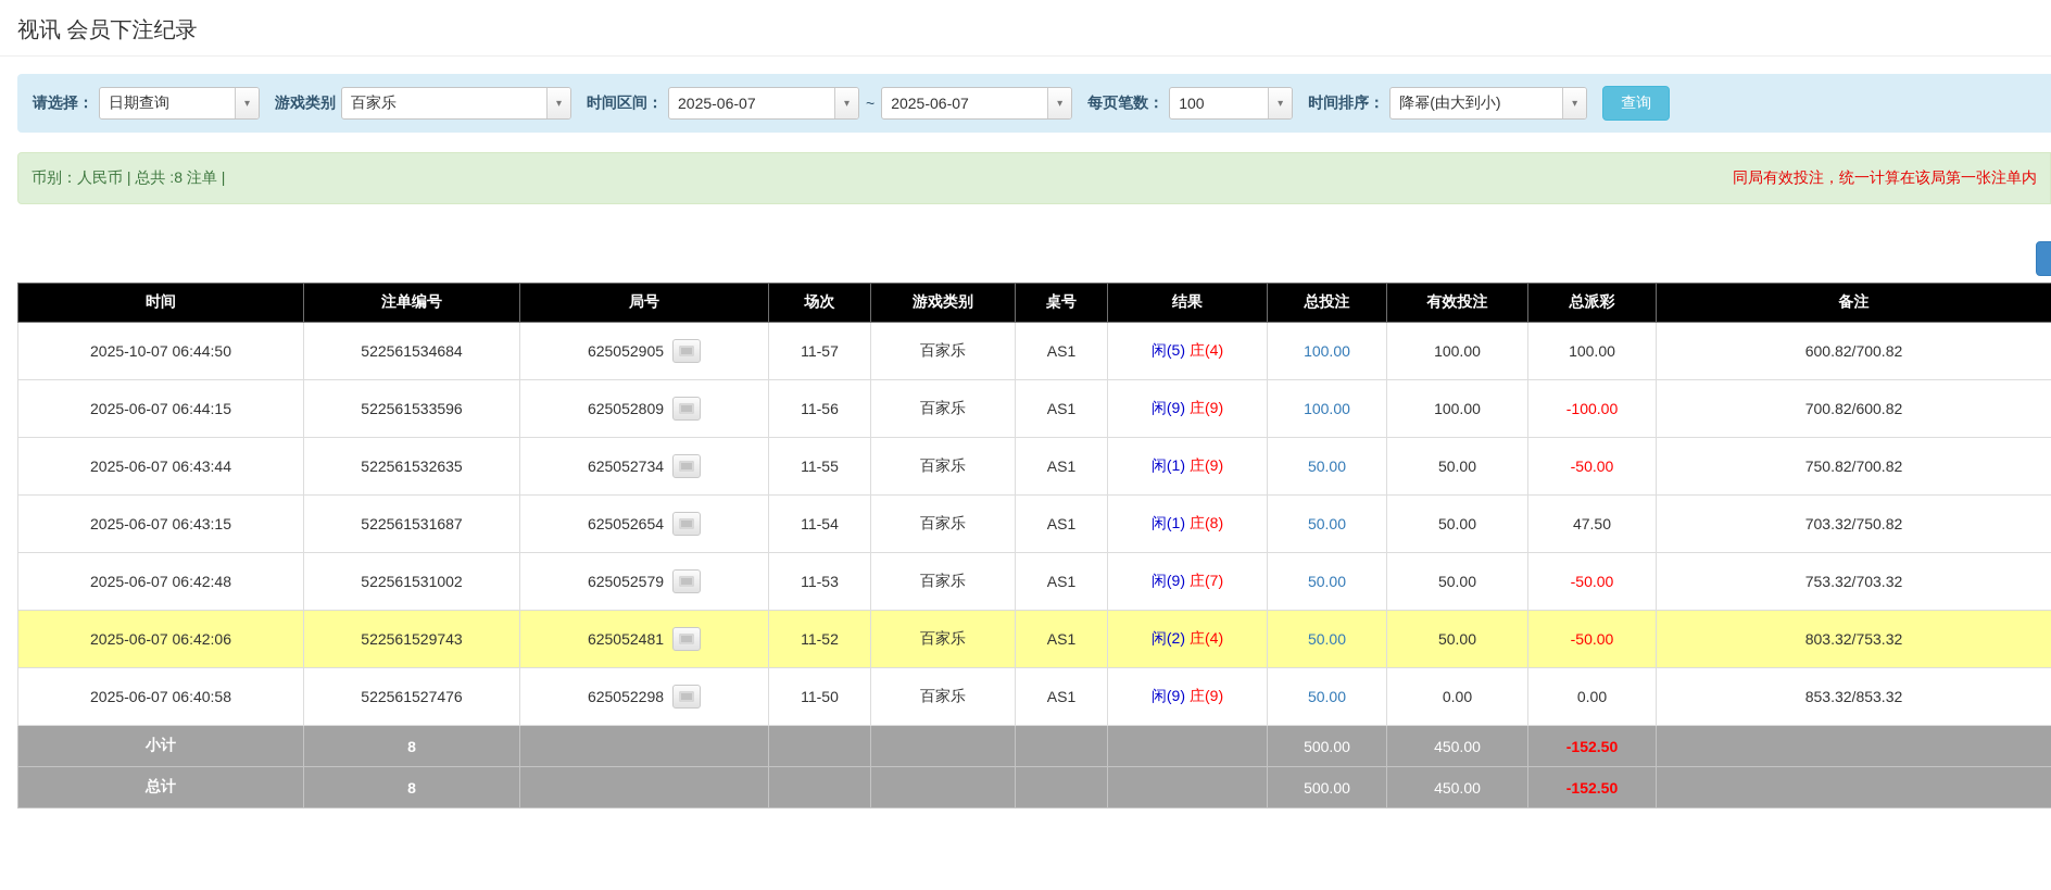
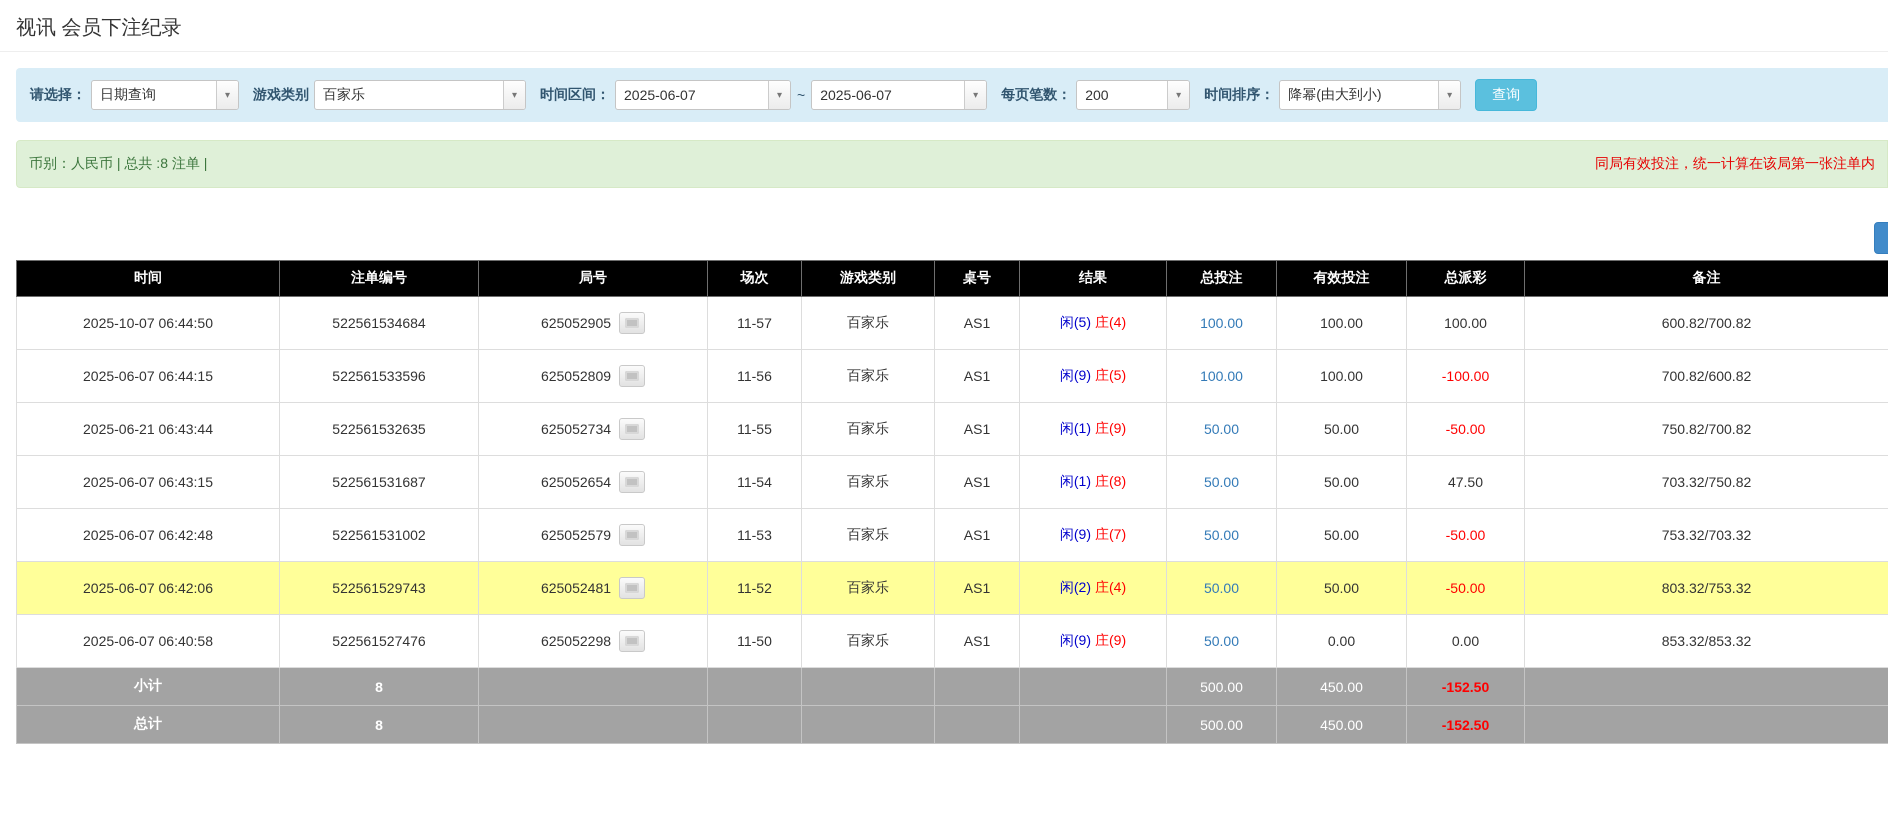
  视讯 会员下注纪录
  请选择：
  日期查询
  ▾
  游戏类别
  百家乐
  ▾
  时间区间：
  2025-06-07
  ▾
  ~
  2025-06-07
  ▾
  每页笔数：
- 100
+ 200
  ▾
  时间排序：
  降幂(由大到小)
  ▾
  查询
  币别：人民币 | 总共 :8 注单 |
  同局有效投注，统一计算在该局第一张注单内
  时间	注单编号	局号	场次	游戏类别	桌号	结果	总投注	有效投注	总派彩	备注
  2025-10-07 06:44:50	522561534684	625052905	11-57	百家乐	AS1	闲(5) 庄(4)	100.00	100.00	100.00	600.82/700.82
- 2025-06-07 06:44:15	522561533596	625052809	11-56	百家乐	AS1	闲(9) 庄(9)	100.00	100.00	-100.00	700.82/600.82
+ 2025-06-07 06:44:15	522561533596	625052809	11-56	百家乐	AS1	闲(9) 庄(5)	100.00	100.00	-100.00	700.82/600.82
- 2025-06-07 06:43:44	522561532635	625052734	11-55	百家乐	AS1	闲(1) 庄(9)	50.00	50.00	-50.00	750.82/700.82
+ 2025-06-21 06:43:44	522561532635	625052734	11-55	百家乐	AS1	闲(1) 庄(9)	50.00	50.00	-50.00	750.82/700.82
  2025-06-07 06:43:15	522561531687	625052654	11-54	百家乐	AS1	闲(1) 庄(8)	50.00	50.00	47.50	703.32/750.82
  2025-06-07 06:42:48	522561531002	625052579	11-53	百家乐	AS1	闲(9) 庄(7)	50.00	50.00	-50.00	753.32/703.32
  2025-06-07 06:42:06	522561529743	625052481	11-52	百家乐	AS1	闲(2) 庄(4)	50.00	50.00	-50.00	803.32/753.32
  2025-06-07 06:40:58	522561527476	625052298	11-50	百家乐	AS1	闲(9) 庄(9)	50.00	0.00	0.00	853.32/853.32
  小计	8						500.00	450.00	-152.50
  总计	8						500.00	450.00	-152.50
